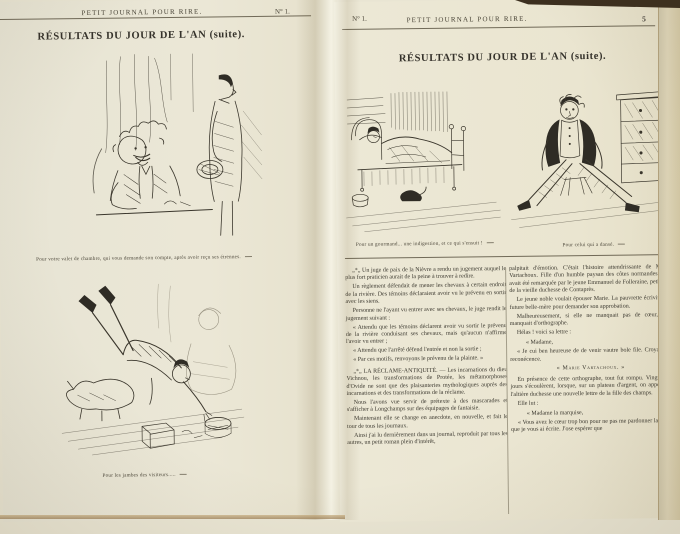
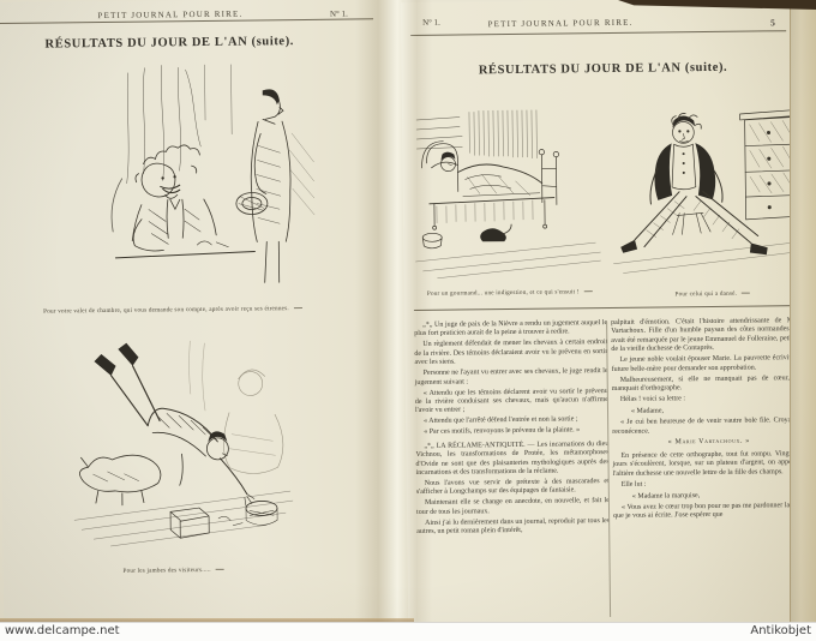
+ www.delcampe.net
+ Antikobjet
